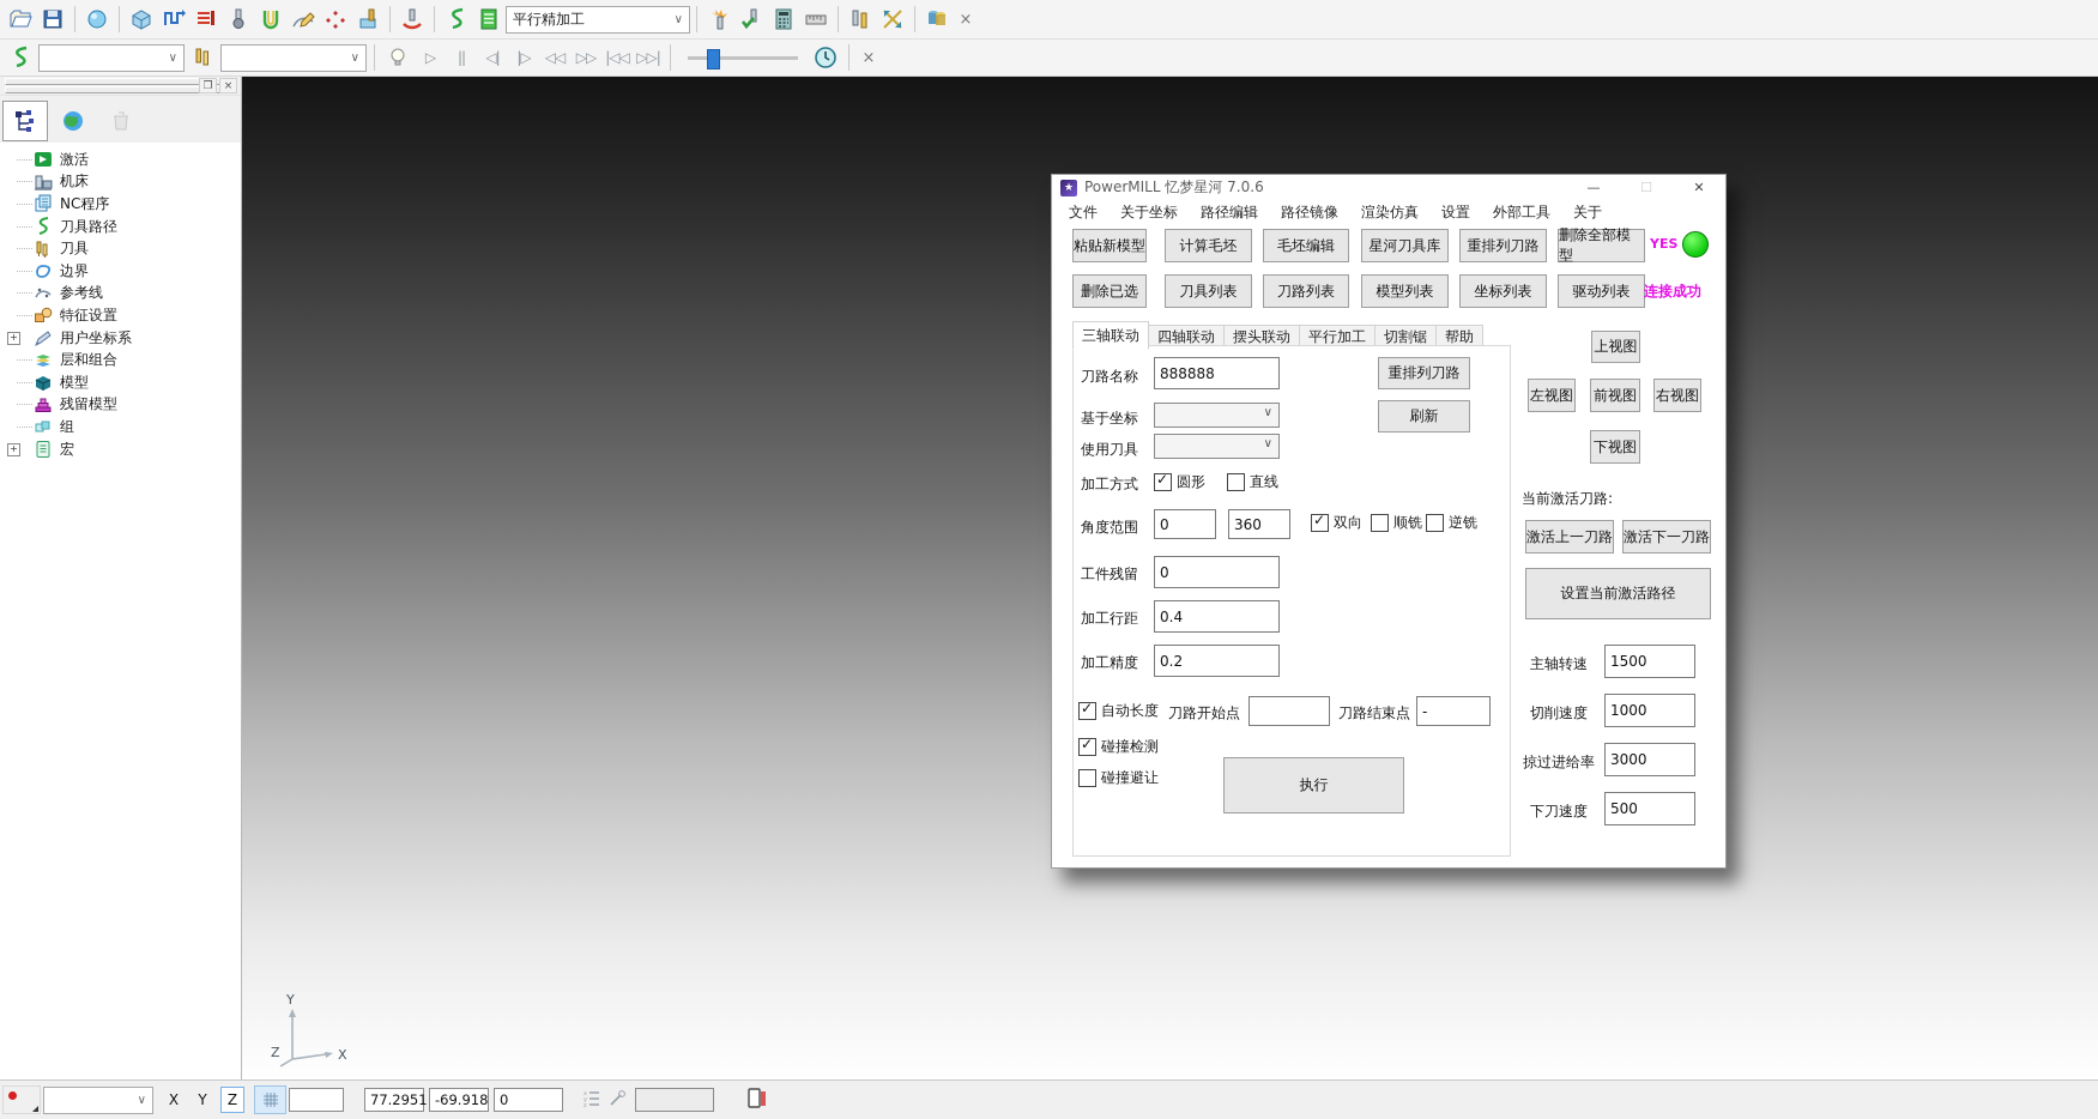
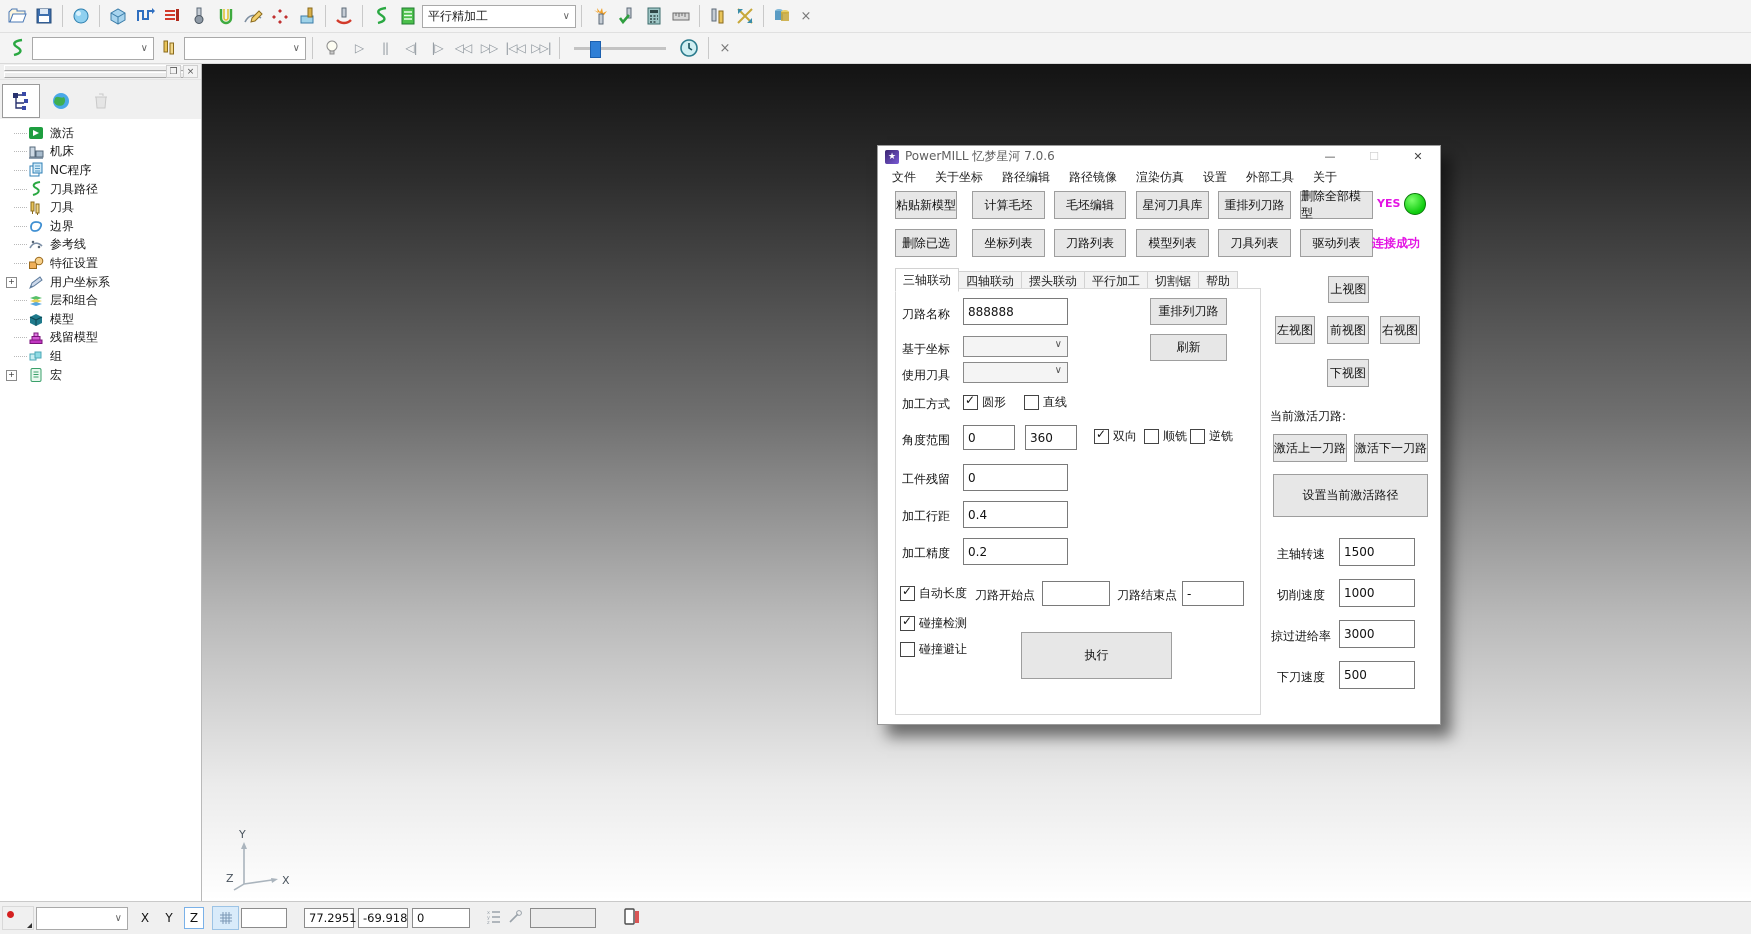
  平行精加工
  ×
  ▷
  ||
  ◁|
  |▷
  ◁◁
  ▷▷
  |◁◁
  ▷▷|
  ×
  ❐
  ×
  激活
  机床
  NC程序
  刀具路径
  刀具
  边界
  参考线
  特征设置
  +
  用户坐标系
  层和组合
  模型
  残留模型
  组
  +
  宏
  Y
  Z
  X
  ★
  PowerMILL 忆梦星河 7.0.6
  —
  ☐
  ✕
  文件
  关于坐标
  路径编辑
  路径镜像
  渲染仿真
  设置
  外部工具
  关于
  粘贴新模型
  计算毛坯
  毛坯编辑
  星河刀具库
  重排列刀路
  删除全部模型
  YES
  删除已选
- 刀具列表
+ 坐标列表
  刀路列表
  模型列表
- 坐标列表
+ 刀具列表
  驱动列表
  连接成功
  三轴联动
  四轴联动
  摆头联动
  平行加工
  切割锯
  帮助
  刀路名称
  888888
  重排列刀路
  刷新
  基于坐标
  使用刀具
  加工方式
  圆形
  直线
  角度范围
  0
  360
  双向
  顺铣
  逆铣
  工件残留
  0
  加工行距
  0.4
  加工精度
  0.2
  自动长度
  刀路开始点
  刀路结束点
  -
  碰撞检测
  碰撞避让
  执行
  上视图
  左视图
  前视图
  右视图
  下视图
  当前激活刀路:
  激活上一刀路
  激活下一刀路
  设置当前激活路径
  主轴转速
  1500
  切削速度
  1000
  掠过进给率
  3000
  下刀速度
  500
  X
  Y
  Z
  77.2951
  -69.918
  0
